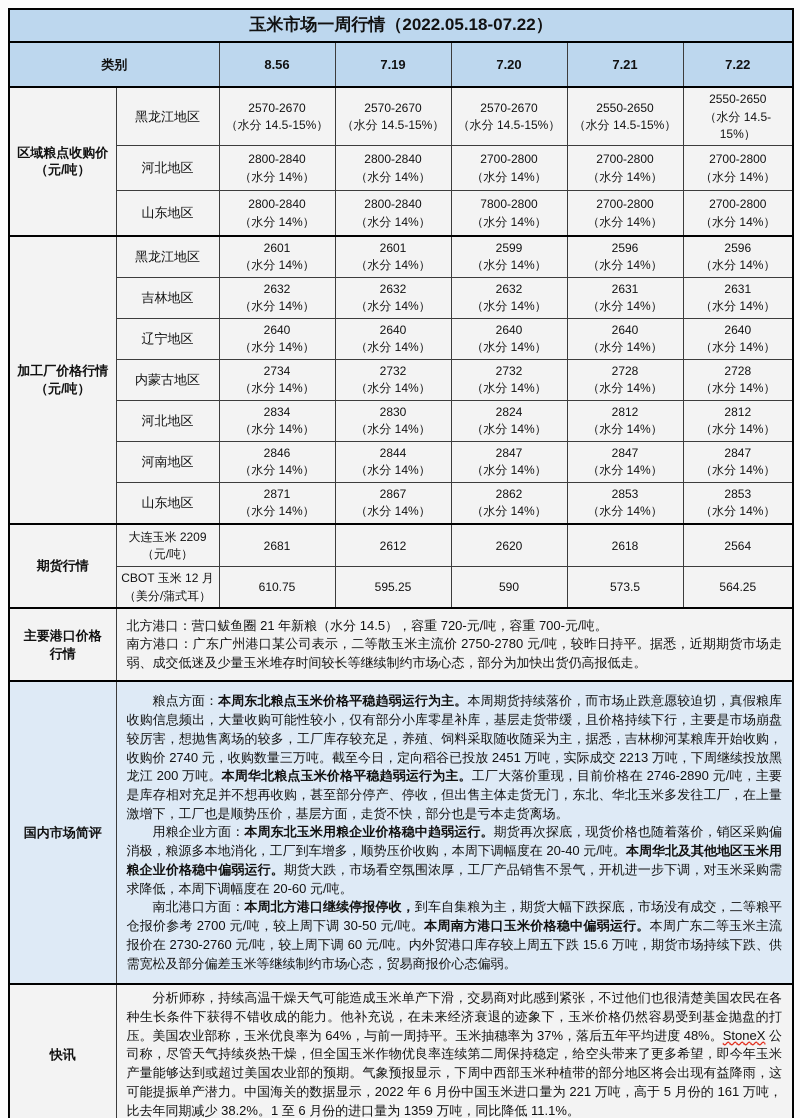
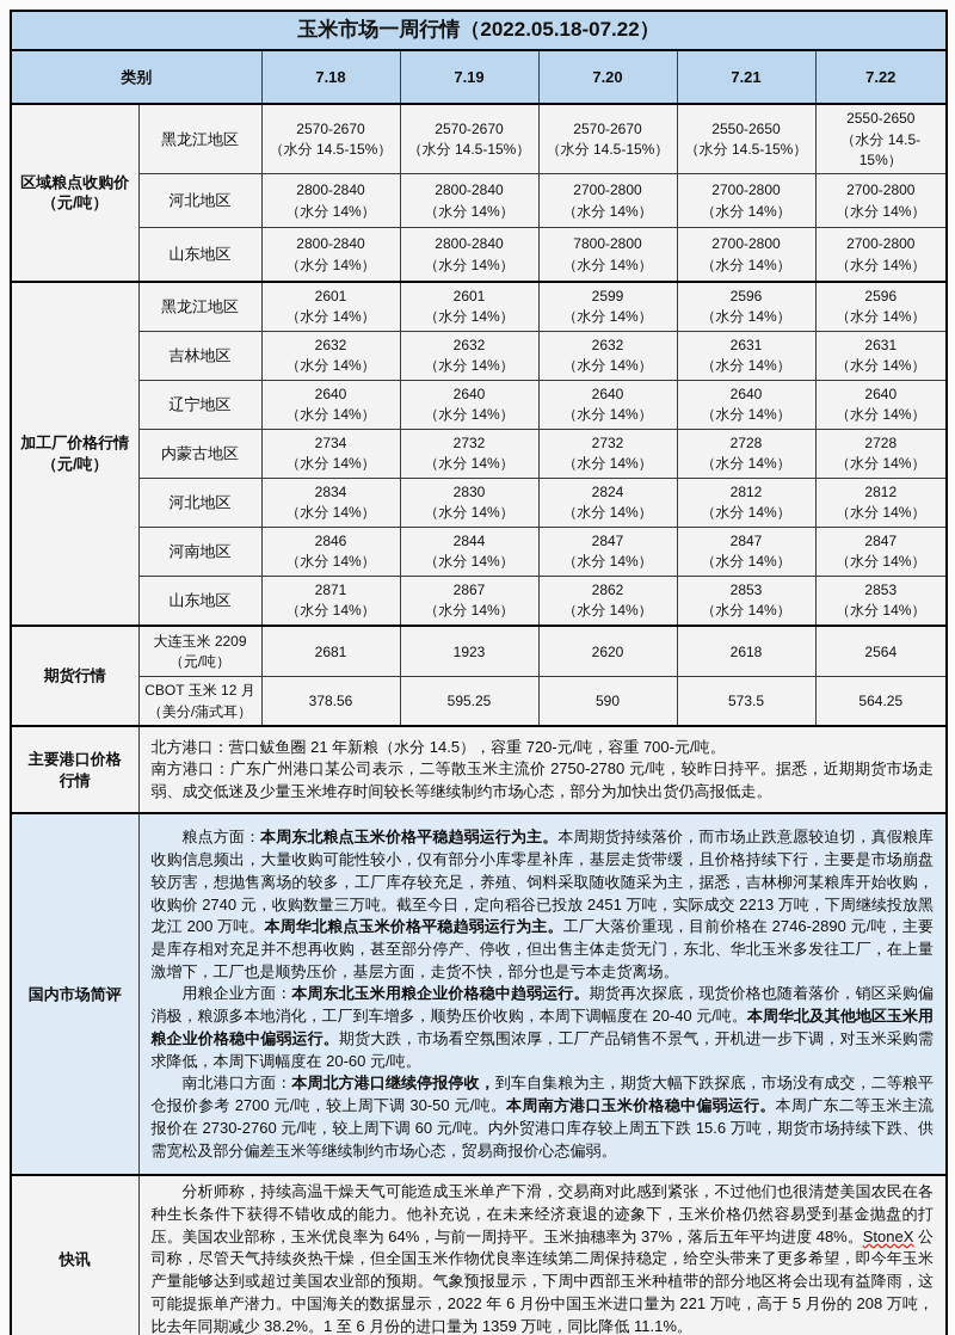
  玉米市场一周行情（2022.05.18-07.22）
- 类别	8.56	7.19	7.20	7.21	7.22
+ 类别	7.18	7.19	7.20	7.21	7.22
  区域粮点收购价 （元/吨）	黑龙江地区	2570-2670（水分 14.5-15%）	2570-2670（水分 14.5-15%）	2570-2670（水分 14.5-15%）	2550-2650（水分 14.5-15%）	2550-2650（水分 14.5-15%）
  河北地区	2800-2840（水分 14%）	2800-2840（水分 14%）	2700-2800（水分 14%）	2700-2800（水分 14%）	2700-2800（水分 14%）
  山东地区	2800-2840（水分 14%）	2800-2840（水分 14%）	7800-2800（水分 14%）	2700-2800（水分 14%）	2700-2800（水分 14%）
  加工厂价格行情 （元/吨）	黑龙江地区	2601（水分 14%）	2601（水分 14%）	2599（水分 14%）	2596（水分 14%）	2596（水分 14%）
  吉林地区	2632（水分 14%）	2632（水分 14%）	2632（水分 14%）	2631（水分 14%）	2631（水分 14%）
  辽宁地区	2640（水分 14%）	2640（水分 14%）	2640（水分 14%）	2640（水分 14%）	2640（水分 14%）
  内蒙古地区	2734（水分 14%）	2732（水分 14%）	2732（水分 14%）	2728（水分 14%）	2728（水分 14%）
  河北地区	2834（水分 14%）	2830（水分 14%）	2824（水分 14%）	2812（水分 14%）	2812（水分 14%）
  河南地区	2846（水分 14%）	2844（水分 14%）	2847（水分 14%）	2847（水分 14%）	2847（水分 14%）
  山东地区	2871（水分 14%）	2867（水分 14%）	2862（水分 14%）	2853（水分 14%）	2853（水分 14%）
- 期货行情	大连玉米 2209（元/吨）	2681	2612	2620	2618	2564
+ 期货行情	大连玉米 2209（元/吨）	2681	1923	2620	2618	2564
- CBOT 玉米 12 月（美分/蒲式耳）	610.75	595.25	590	573.5	564.25
+ CBOT 玉米 12 月（美分/蒲式耳）	378.56	595.25	590	573.5	564.25
  主要港口价格 行情	北方港口：营口鲅鱼圈 21 年新粮（水分 14.5），容重 720-元/吨，容重 700-元/吨。 南方港口：广东广州港口某公司表示，二等散玉米主流价 2750-2780 元/吨，较昨日持平。据悉，近期期货市场走弱、成交低迷及少量玉米堆存时间较长等继续制约市场心态，部分为加快出货仍高报低走。
  国内市场简评	粮点方面：本周东北粮点玉米价格平稳趋弱运行为主。本周期货持续落价，而市场止跌意愿较迫切，真假粮库收购信息频出，大量收购可能性较小，仅有部分小库零星补库，基层走货带缓，且价格持续下行，主要是市场崩盘较厉害，想抛售离场的较多，工厂库存较充足，养殖、饲料采取随收随采为主，据悉，吉林柳河某粮库开始收购，收购价 2740 元，收购数量三万吨。截至今日，定向稻谷已投放 2451 万吨，实际成交 2213 万吨，下周继续投放黑龙江 200 万吨。本周华北粮点玉米价格平稳趋弱运行为主。工厂大落价重现，目前价格在 2746-2890 元/吨，主要是库存相对充足并不想再收购，甚至部分停产、停收，但出售主体走货无门，东北、华北玉米多发往工厂，在上量激增下，工厂也是顺势压价，基层方面，走货不快，部分也是亏本走货离场。 用粮企业方面：本周东北玉米用粮企业价格稳中趋弱运行。期货再次探底，现货价格也随着落价，销区采购偏消极，粮源多本地消化，工厂到车增多，顺势压价收购，本周下调幅度在 20-40 元/吨。本周华北及其他地区玉米用粮企业价格稳中偏弱运行。期货大跌，市场看空氛围浓厚，工厂产品销售不景气，开机进一步下调，对玉米采购需求降低，本周下调幅度在 20-60 元/吨。 南北港口方面：本周北方港口继续停报停收，到车自集粮为主，期货大幅下跌探底，市场没有成交，二等粮平仓报价参考 2700 元/吨，较上周下调 30-50 元/吨。本周南方港口玉米价格稳中偏弱运行。本周广东二等玉米主流报价在 2730-2760 元/吨，较上周下调 60 元/吨。内外贸港口库存较上周五下跌 15.6 万吨，期货市场持续下跌、供需宽松及部分偏差玉米等继续制约市场心态，贸易商报价心态偏弱。
- 快讯	分析师称，持续高温干燥天气可能造成玉米单产下滑，交易商对此感到紧张，不过他们也很清楚美国农民在各种生长条件下获得不错收成的能力。他补充说，在未来经济衰退的迹象下，玉米价格仍然容易受到基金抛盘的打压。美国农业部称，玉米优良率为 64%，与前一周持平。玉米抽穗率为 37%，落后五年平均进度 48%。StoneX 公司称，尽管天气持续炎热干燥，但全国玉米作物优良率连续第二周保持稳定，给空头带来了更多希望，即今年玉米产量能够达到或超过美国农业部的预期。气象预报显示，下周中西部玉米种植带的部分地区将会出现有益降雨，这可能提振单产潜力。中国海关的数据显示，2022 年 6 月份中国玉米进口量为 221 万吨，高于 5 月份的 161 万吨，比去年同期减少 38.2%。1 至 6 月份的进口量为 1359 万吨，同比降低 11.1%。
+ 快讯	分析师称，持续高温干燥天气可能造成玉米单产下滑，交易商对此感到紧张，不过他们也很清楚美国农民在各种生长条件下获得不错收成的能力。他补充说，在未来经济衰退的迹象下，玉米价格仍然容易受到基金抛盘的打压。美国农业部称，玉米优良率为 64%，与前一周持平。玉米抽穗率为 37%，落后五年平均进度 48%。StoneX 公司称，尽管天气持续炎热干燥，但全国玉米作物优良率连续第二周保持稳定，给空头带来了更多希望，即今年玉米产量能够达到或超过美国农业部的预期。气象预报显示，下周中西部玉米种植带的部分地区将会出现有益降雨，这可能提振单产潜力。中国海关的数据显示，2022 年 6 月份中国玉米进口量为 221 万吨，高于 5 月份的 208 万吨，比去年同期减少 38.2%。1 至 6 月份的进口量为 1359 万吨，同比降低 11.1%。
